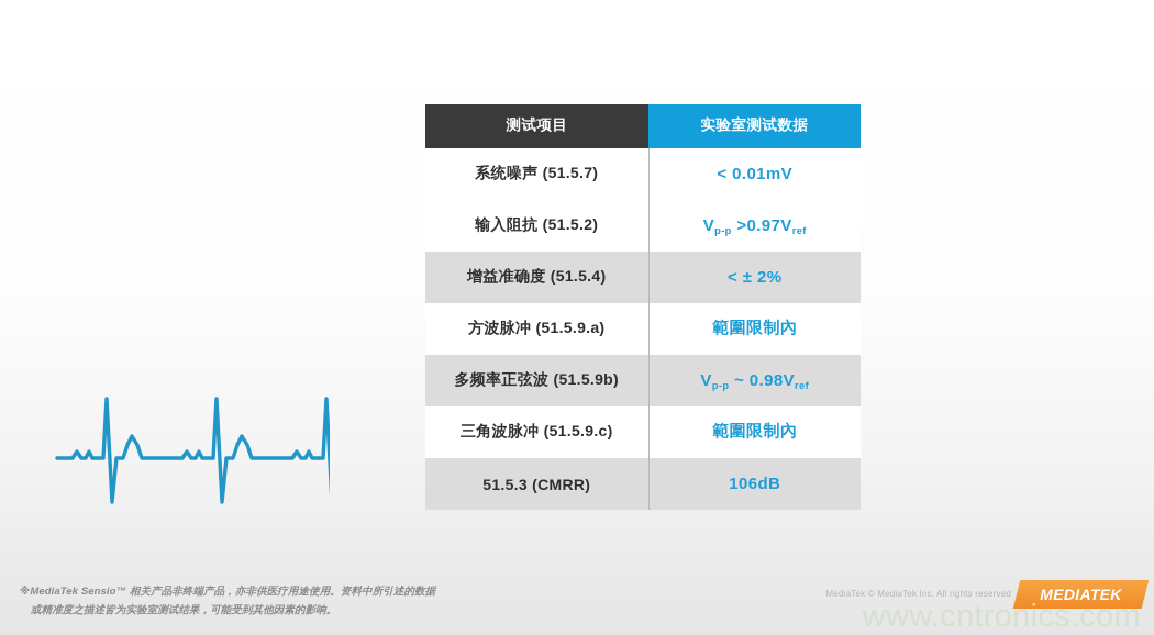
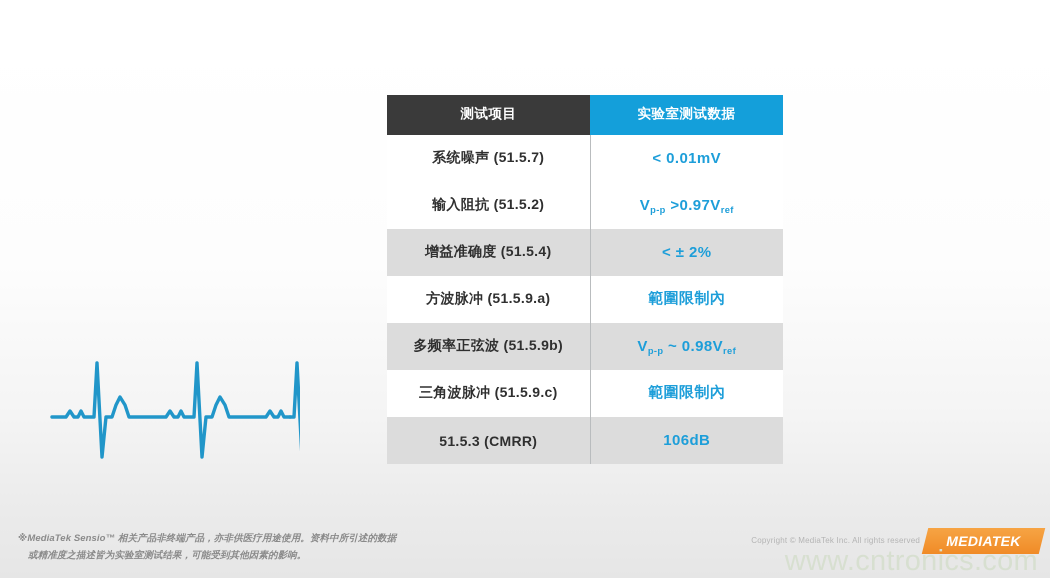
  测试项目	实验室测试数据
  系统噪声 (51.5.7)	< 0.01mV
  输入阻抗 (51.5.2)	Vp-p >0.97Vref
  增益准确度 (51.5.4)	< ± 2%
  方波脉冲 (51.5.9.a)	範圍限制內
  多频率正弦波 (51.5.9b)	Vp-p ~ 0.98Vref
  三角波脉冲 (51.5.9.c)	範圍限制內
  51.5.3 (CMRR)	106dB
  ※MediaTek Sensio™ 相关产品非终端产品，亦非供医疗用途使用。资料中所引述的数据
  或精准度之描述皆为实验室测试结果，可能受到其他因素的影响。
- MediaTek © MediaTek Inc. All rights reserved
+ Copyright © MediaTek Inc. All rights reserved
  MEDIATEK
  www.cntronics.com
